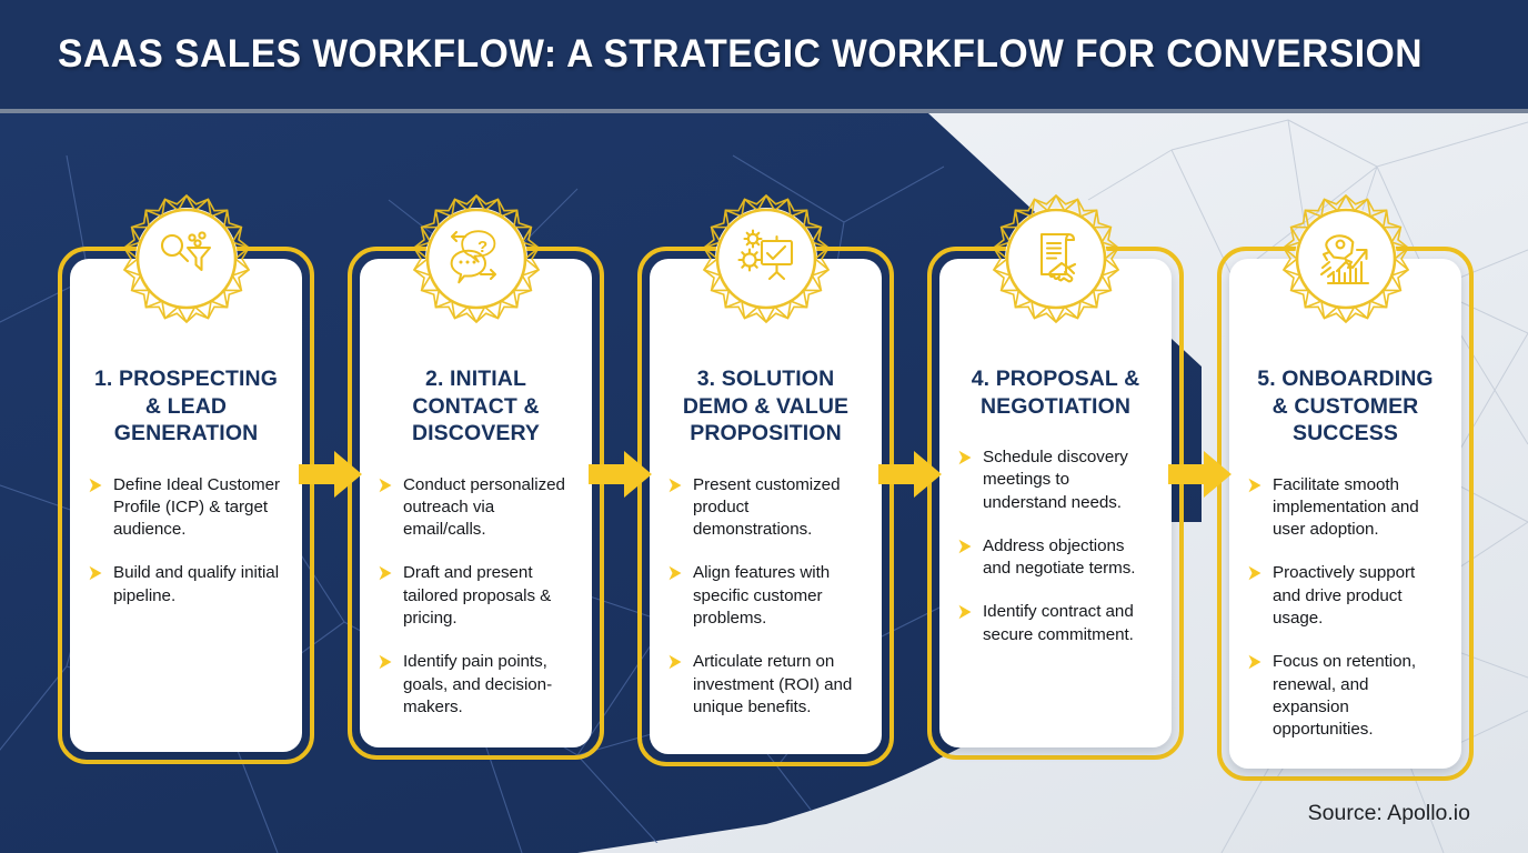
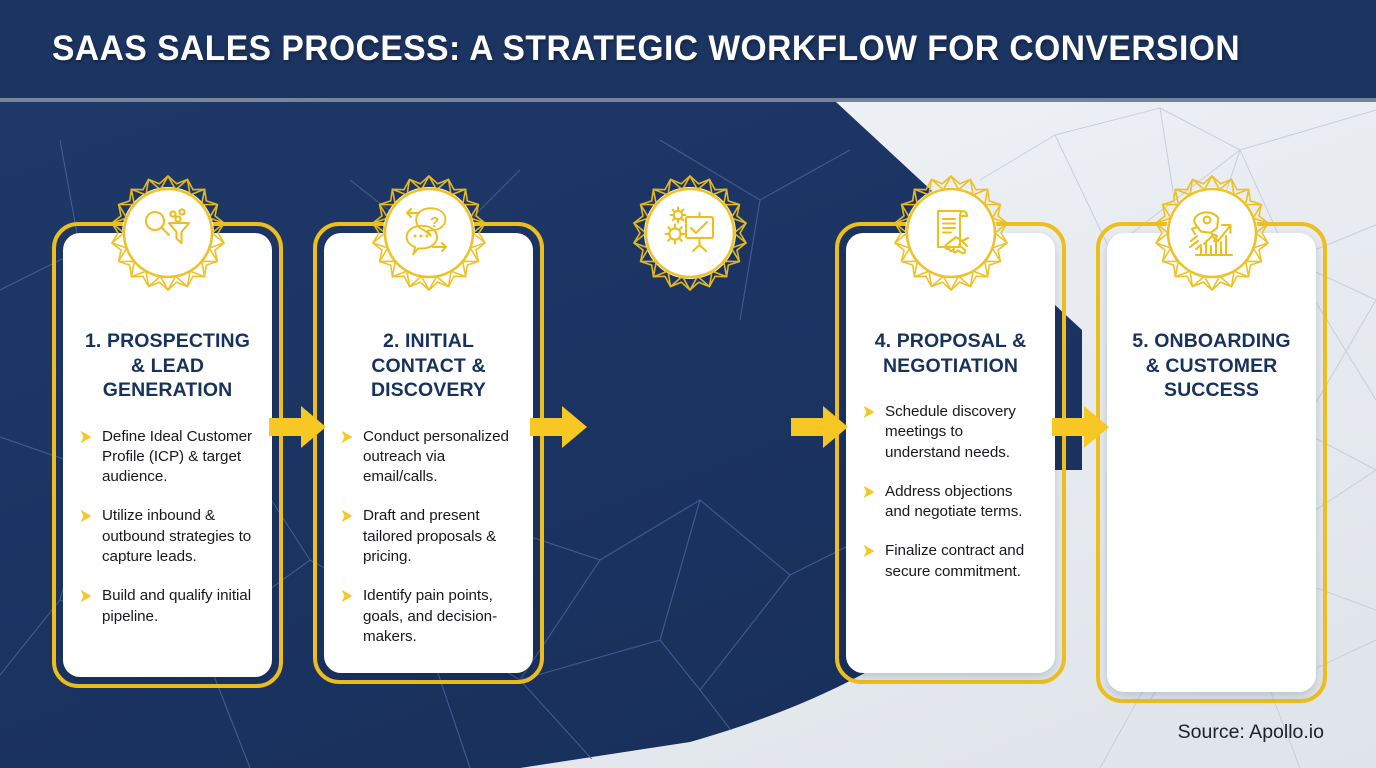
- SAAS SALES WORKFLOW: A STRATEGIC WORKFLOW FOR CONVERSION
+ SAAS SALES PROCESS: A STRATEGIC WORKFLOW FOR CONVERSION
  1. PROSPECTING & LEAD GENERATION
  Define Ideal Customer Profile (ICP) & target audience.
+ Utilize inbound & outbound strategies to capture leads.
  Build and qualify initial pipeline.
  2. INITIAL CONTACT & DISCOVERY
  Conduct personalized outreach via email/calls.
  Draft and present tailored proposals & pricing.
  Identify pain points, goals, and decision-makers.
  ?
- 3. SOLUTION DEMO & VALUE PROPOSITION
- Present customized product demonstrations.
- Align features with specific customer problems.
- Articulate return on investment (ROI) and unique benefits.
  4. PROPOSAL & NEGOTIATION
  Schedule discovery meetings to understand needs.
  Address objections and negotiate terms.
- Identify contract and secure commitment.
+ Finalize contract and secure commitment.
  5. ONBOARDING & CUSTOMER SUCCESS
- Facilitate smooth implementation and user adoption.
- Proactively support and drive product usage.
- Focus on retention, renewal, and expansion opportunities.
  Source: Apollo.io
